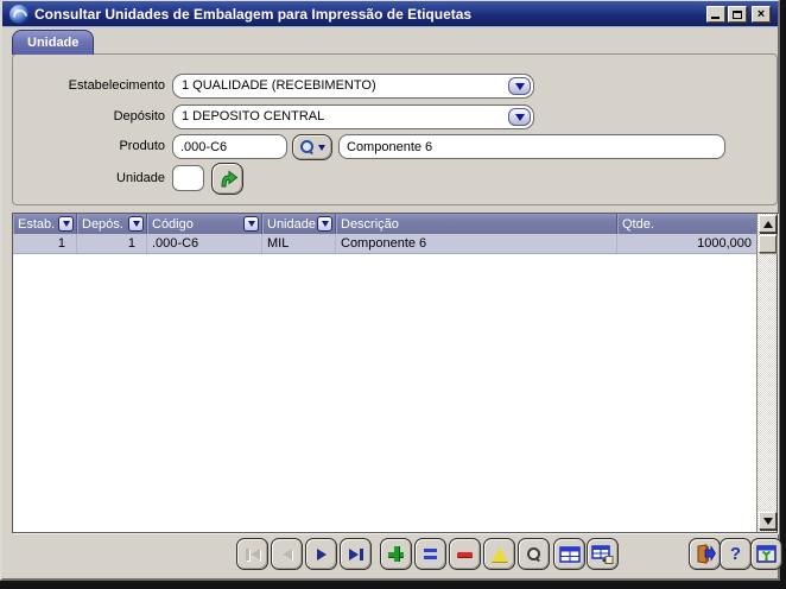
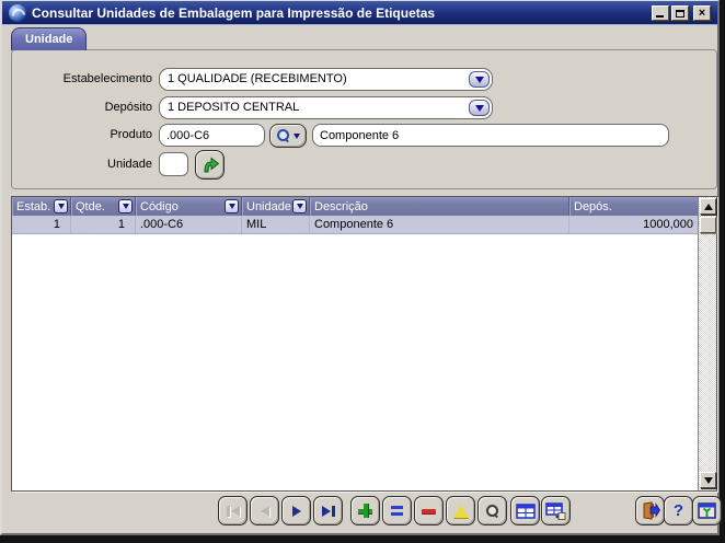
  Consultar Unidades de Embalagem para Impressão de Etiquetas
  ×
  Unidade
  Estabelecimento
  1 QUALIDADE (RECEBIMENTO)
  Depósito
  1 DEPOSITO CENTRAL
  Produto
  .000-C6
  Componente 6
  Unidade
  Estab.
- Depós.
+ Qtde.
  Código
  Unidade
  Descrição
- Qtde.
+ Depós.
  1
  1
  .000-C6
  MIL
  Componente 6
  1000,000
  ?
